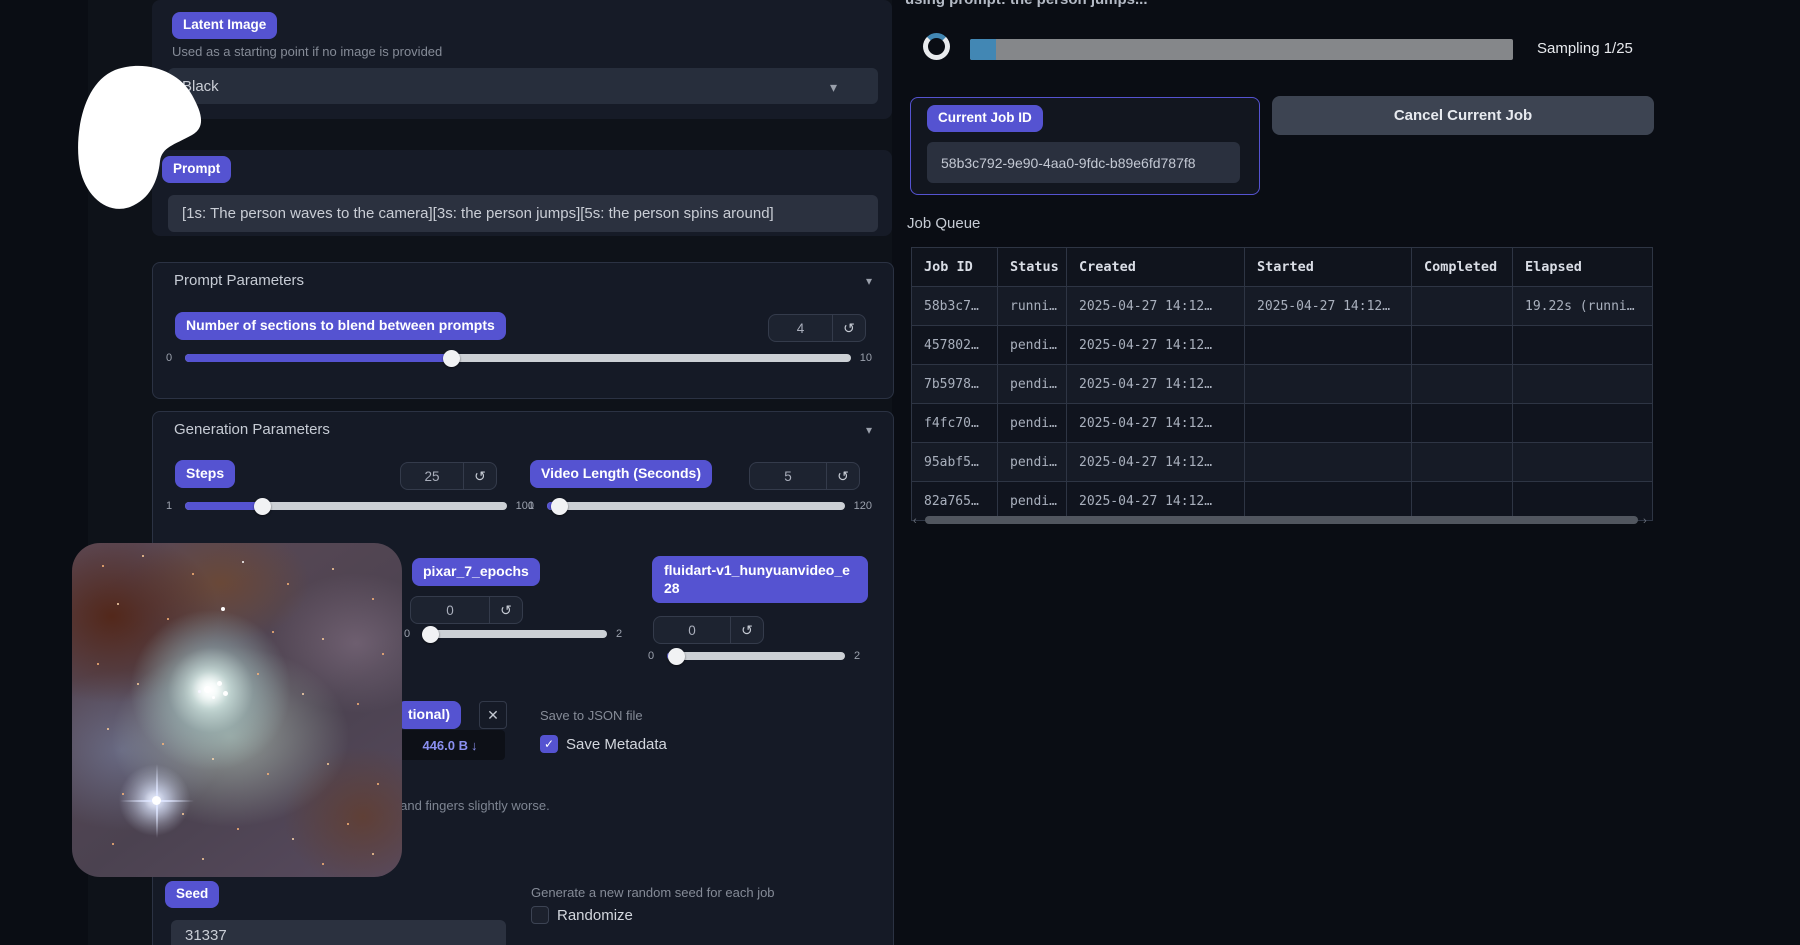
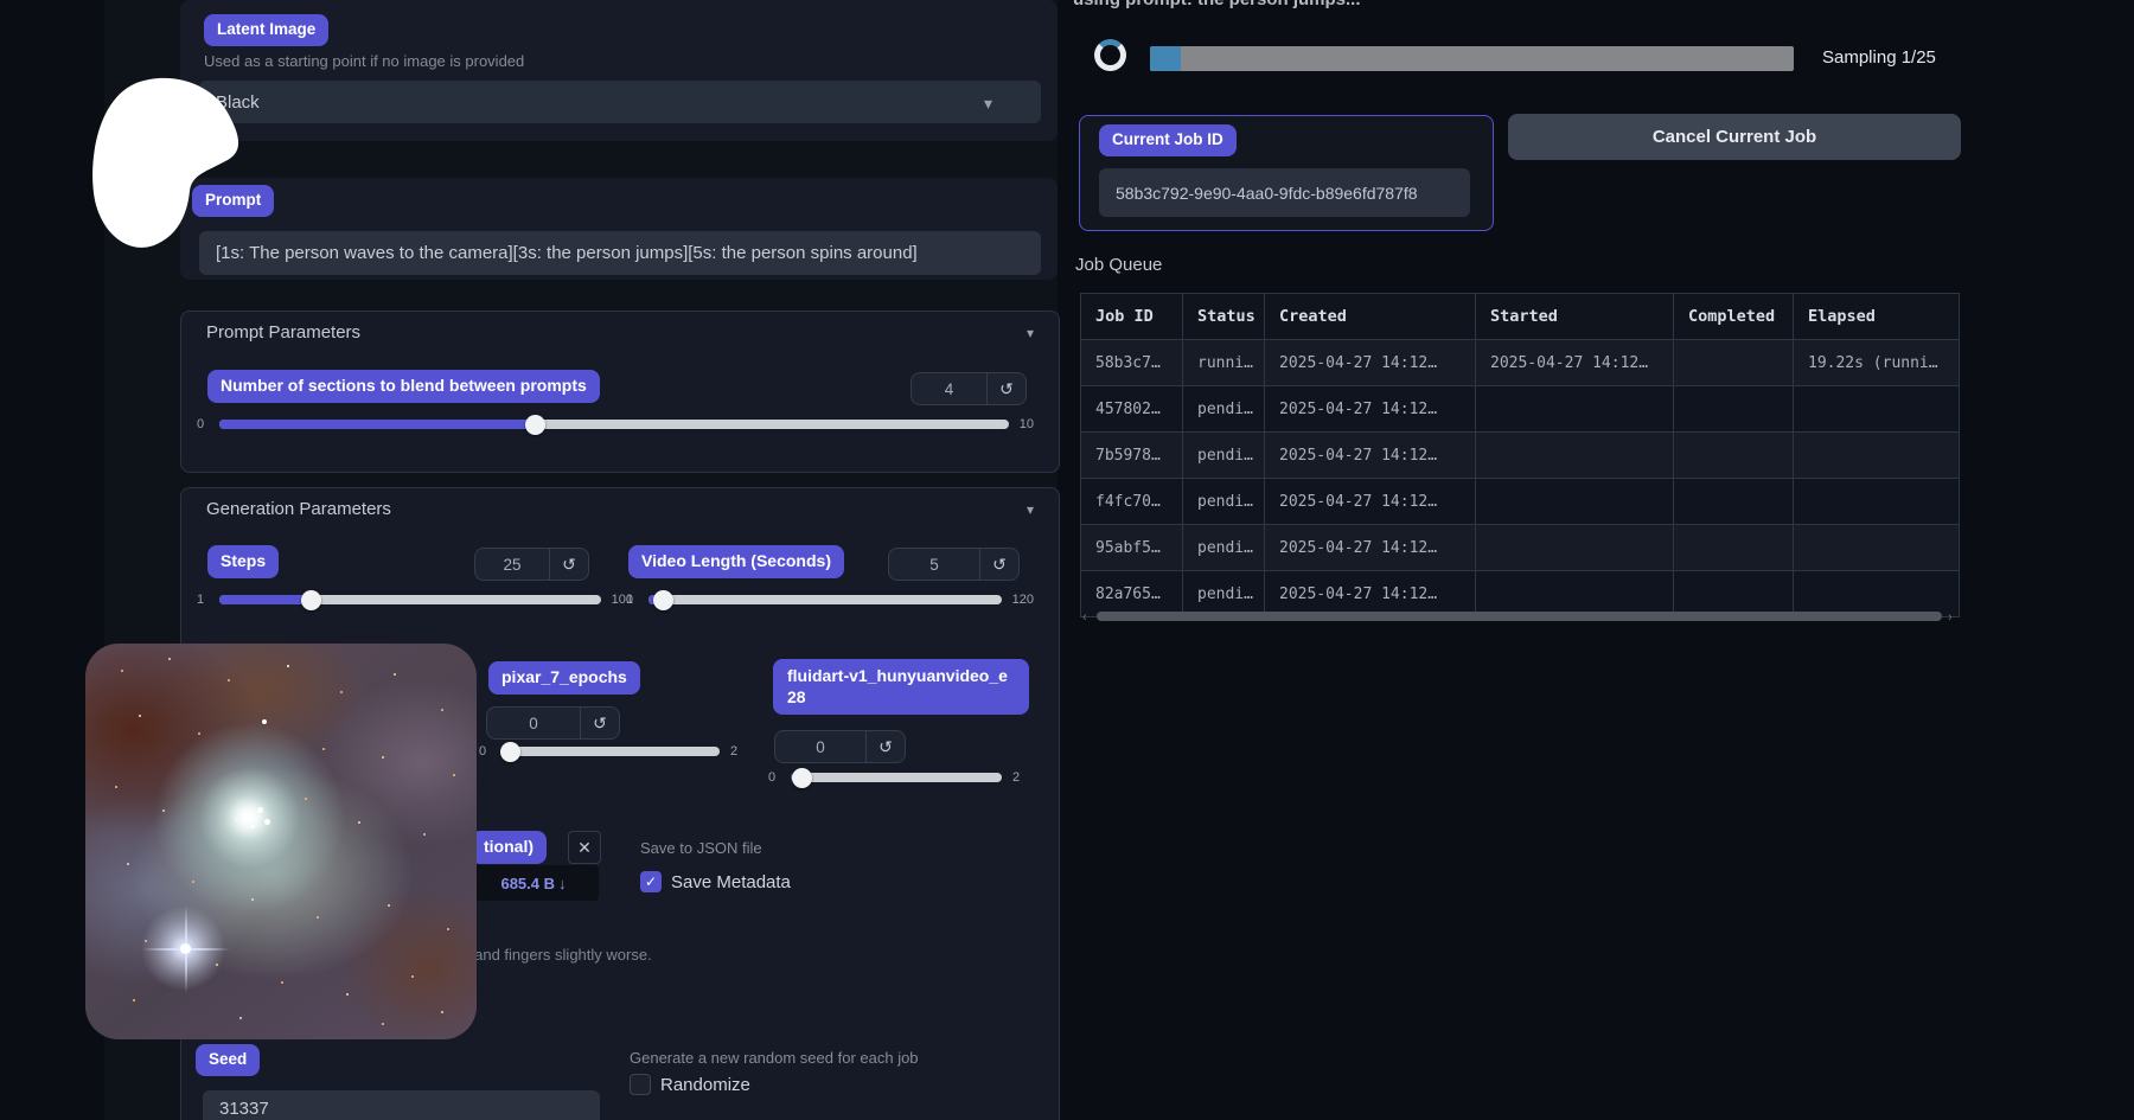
  Latent Image
  Used as a starting point if no image is provided
  Black
  ▾
  Prompt
  [1s: The person waves to the camera][3s: the person jumps][5s: the person spins around]
  Prompt Parameters
  ▾
  Number of sections to blend between prompts
  4
  ↺
  0
  10
  Generation Parameters
  ▾
  Steps
  25
  ↺
  1
  100
  Video Length (Seconds)
  5
  ↺
  1
  120
  pixar_7_epochs
  0
  ↺
  0
  2
  fluidart-v1_hunyuanvideo_e28
  0
  ↺
  0
  2
  tional)
  ✕
  Save to JSON file
- 446.0 B
+ 685.4 B
  ↓
  ✓
  Save Metadata
  and fingers slightly worse.
  Seed
  Generate a new random seed for each job
  Randomize
  31337
  Sampling 1/25
  Current Job ID
  58b3c792-9e90-4aa0-9fdc-b89e6fd787f8
  Cancel Current Job
  Job Queue
  Job ID	Status	Created	Started	Completed	Elapsed
  58b3c7…	runni…	2025-04-27 14:12…	2025-04-27 14:12…		19.22s (runni…
  457802…	pendi…	2025-04-27 14:12…
  7b5978…	pendi…	2025-04-27 14:12…
  f4fc70…	pendi…	2025-04-27 14:12…
  95abf5…	pendi…	2025-04-27 14:12…
  82a765…	pendi…	2025-04-27 14:12…
  ‹
  ›
